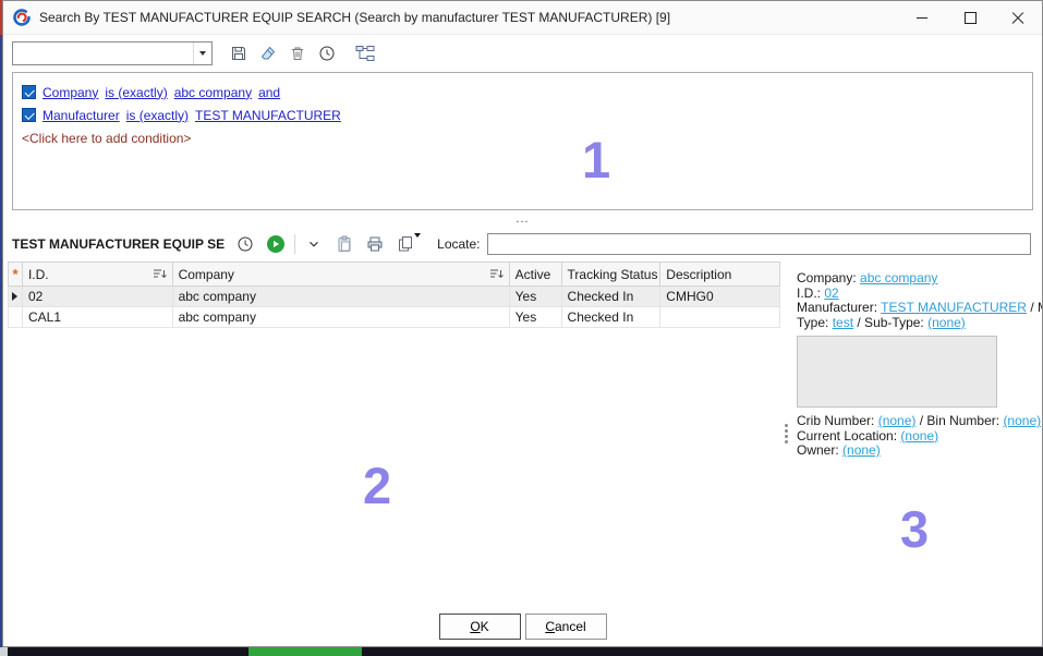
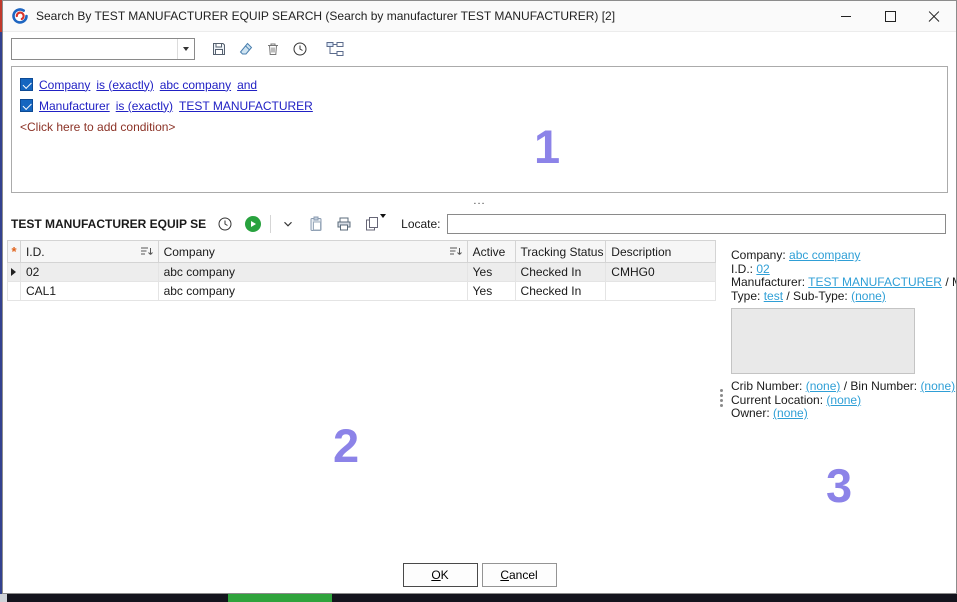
- Search By TEST MANUFACTURER EQUIP SEARCH (Search by manufacturer TEST MANUFACTURER) [9]
+ Search By TEST MANUFACTURER EQUIP SEARCH (Search by manufacturer TEST MANUFACTURER) [2]
  Company
  is (exactly)
  abc company
  and
  Manufacturer
  is (exactly)
  TEST MANUFACTURER
  <Click here to add condition>
  1
  ...
  TEST MANUFACTURER EQUIP SE
  Locate:
  *
  I.D.
  Company
  Active
  Tracking Status
  Description
  02
  abc company
  Yes
  Checked In
  CMHG0
  CAL1
  abc company
  Yes
  Checked In
  2
  Company: abc company
  I.D.: 02
  Manufacturer: TEST MANUFACTURER /
  Type: test / Sub-Type: (none)
  Crib Number: (none) / Bin Number: (none)
  Current Location: (none)
  Owner: (none)
  3
  OK
  Cancel
